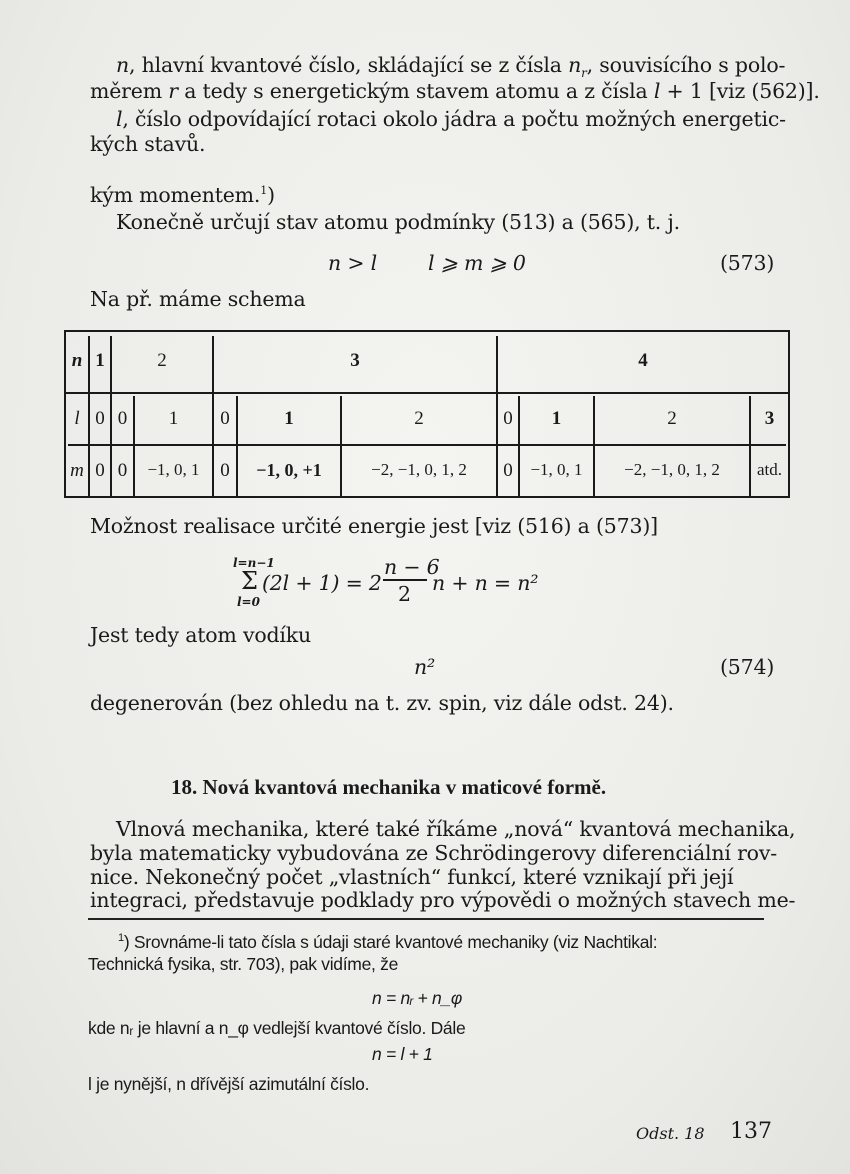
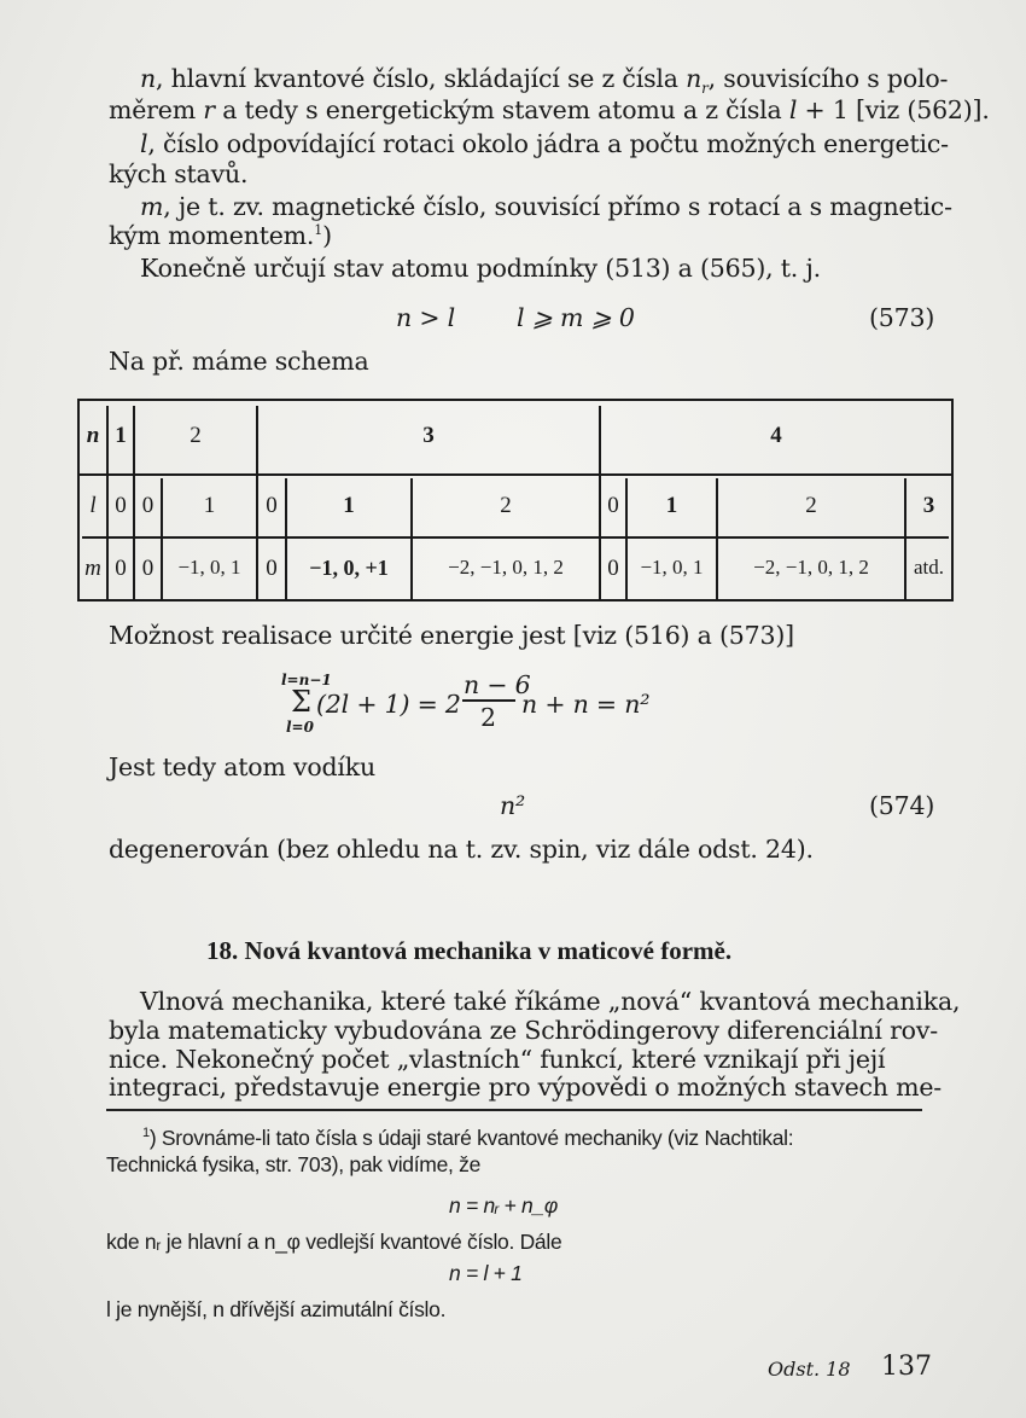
  n, hlavní kvantové číslo, skládající se z čísla nr, souvisícího s polo-
  měrem r a tedy s energetickým stavem atomu a z čísla l + 1 [viz (562)].
  l, číslo odpovídající rotaci okolo jádra a počtu možných energetic-
  kých stavů.
+ m, je t. zv. magnetické číslo, souvisící přímo s rotací a s magnetic-
  kým momentem.1)
  Konečně určují stav atomu podmínky (513) a (565), t. j.
  n > l
  l ⩾ m ⩾ 0
  (573)
  Na př. máme schema
  n
  l
  m
  1
  2
  3
  4
  0
  0
  1
  0
  1
  2
  0
  1
  2
  3
  0
  0
  −1, 0, 1
  0
  −1, 0, +1
  −2, −1, 0, 1, 2
  0
  −1, 0, 1
  −2, −1, 0, 1, 2
  atd.
  Možnost realisace určité energie jest [viz (516) a (573)]
  l=n−1
  Σ
  l=0
  (2l + 1) = 2
  n − 6
  2
  n + n = n²
  Jest tedy atom vodíku
  n²
  (574)
  degenerován (bez ohledu na t. zv. spin, viz dále odst. 24).
  18. Nová kvantová mechanika v maticové formě.
  Vlnová mechanika, které také říkáme „nová“ kvantová mechanika,
  byla matematicky vybudována ze Schrödingerovy diferenciální rov-
  nice. Nekonečný počet „vlastních“ funkcí, které vznikají při její
- integraci, představuje podklady pro výpovědi o možných stavech me-
+ integraci, představuje energie pro výpovědi o možných stavech me-
  1) Srovnáme-li tato čísla s údaji staré kvantové mechaniky (viz Nachtikal:
  Technická fysika, str. 703), pak vidíme, že
  n = nᵣ + n_φ
  kde nᵣ je hlavní a n_φ vedlejší kvantové číslo. Dále
  n = l + 1
  l je nynější, n dřívější azimutální číslo.
  Odst. 18
  137
